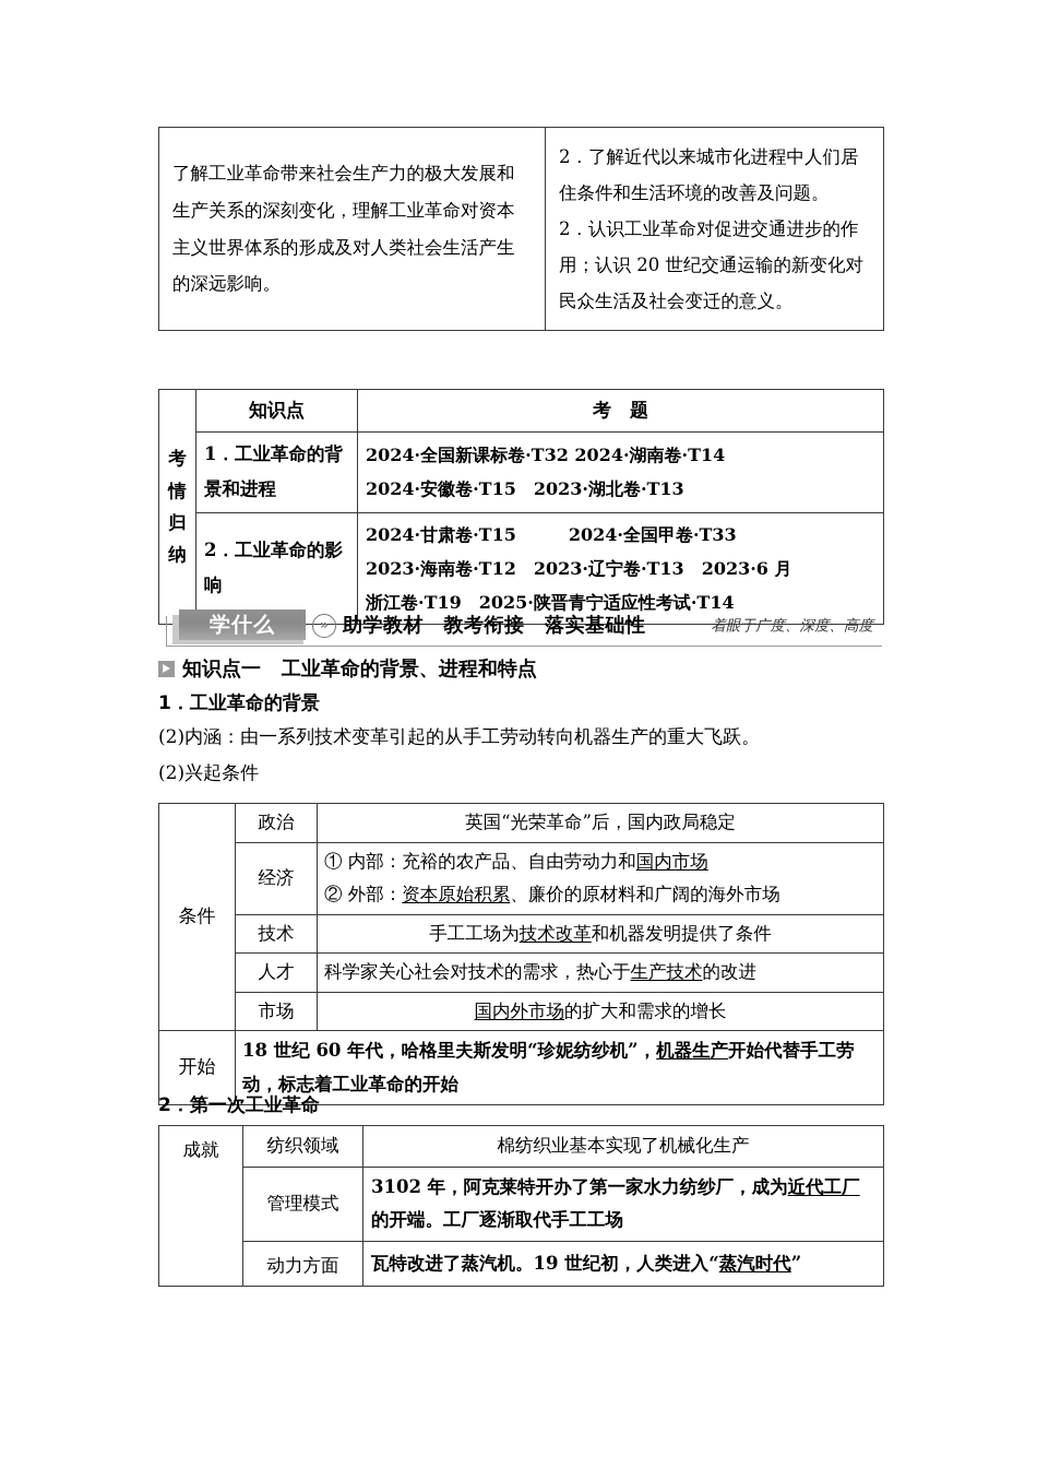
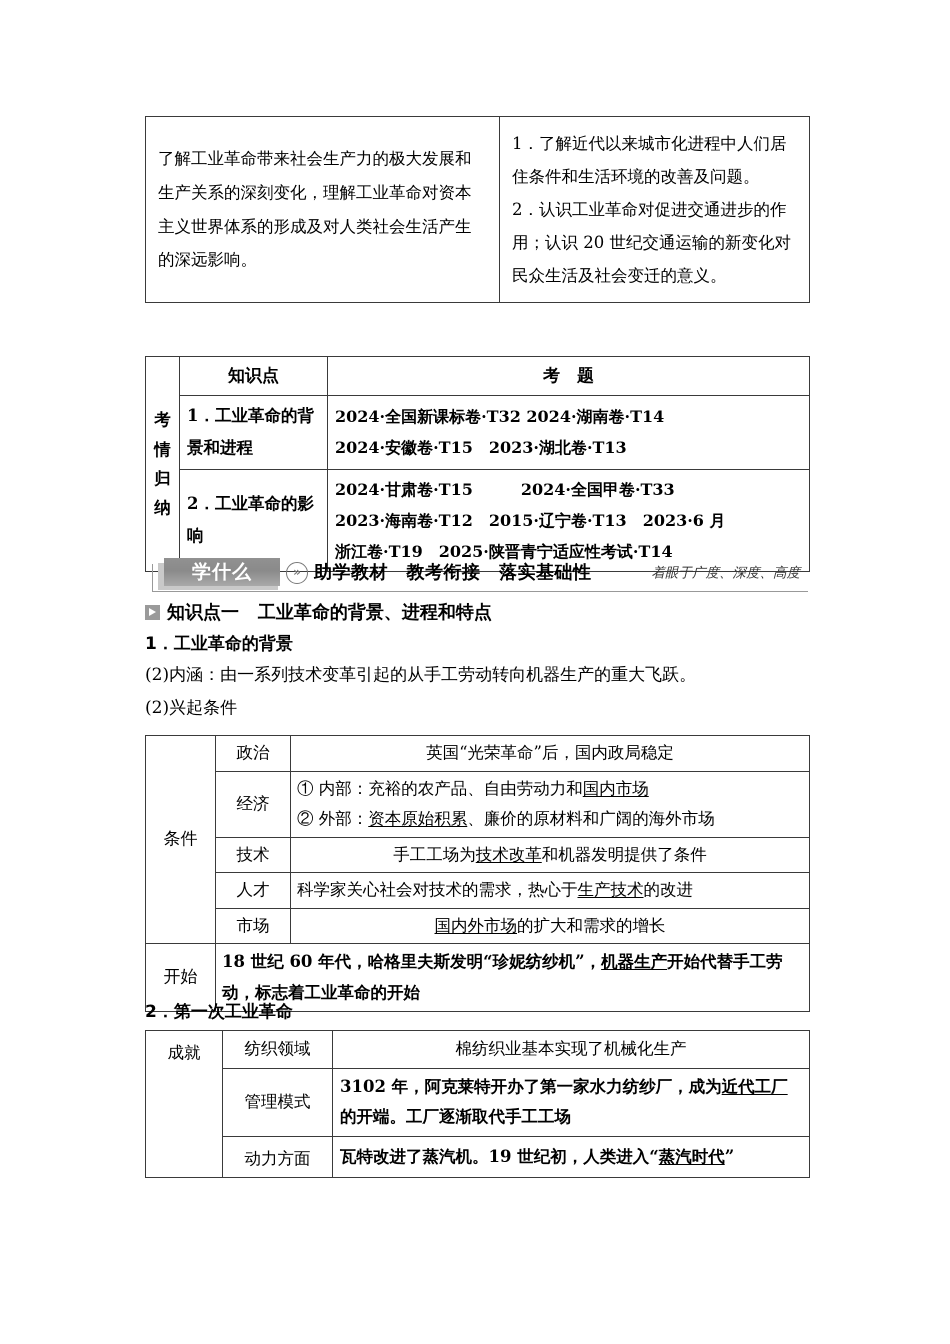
- 了解工业革命带来社会生产力的极大发展和生产关系的深刻变化，理解工业革命对资本主义世界体系的形成及对人类社会生活产生的深远影响。	2．了解近代以来城市化进程中人们居住条件和生活环境的改善及问题。 2．认识工业革命对促进交通进步的作用；认识 20 世纪交通运输的新变化对民众生活及社会变迁的意义。
+ 了解工业革命带来社会生产力的极大发展和生产关系的深刻变化，理解工业革命对资本主义世界体系的形成及对人类社会生活产生的深远影响。	1．了解近代以来城市化进程中人们居住条件和生活环境的改善及问题。 2．认识工业革命对促进交通进步的作用；认识 20 世纪交通运输的新变化对民众生活及社会变迁的意义。
  考 情 归 纳	知识点	考 题
  1．工业革命的背景和进程	2024·全国新课标卷·T32 2024·湖南卷·T14 2024·安徽卷·T15 2023·湖北卷·T13
- 2．工业革命的影响	2024·甘肃卷·T15 2024·全国甲卷·T33 2023·海南卷·T12 2023·辽宁卷·T13 2023·6 月 浙江卷·T19 2025·陕晋青宁适应性考试·T14
+ 2．工业革命的影响	2024·甘肃卷·T15 2024·全国甲卷·T33 2023·海南卷·T12 2015·辽宁卷·T13 2023·6 月 浙江卷·T19 2025·陕晋青宁适应性考试·T14
  学什么
  »
  助学教材 教考衔接 落实基础性
  着眼于广度、深度、高度
  知识点一 工业革命的背景、进程和特点
  1．工业革命的背景
  (2)内涵：由一系列技术变革引起的从手工劳动转向机器生产的重大飞跃。
  (2)兴起条件
  条件	政治	英国“光荣革命”后，国内政局稳定
  经济	① 内部：充裕的农产品、自由劳动力和国内市场 ② 外部：资本原始积累、廉价的原材料和广阔的海外市场
  技术	手工工场为技术改革和机器发明提供了条件
  人才	科学家关心社会对技术的需求，热心于生产技术的改进
  市场	国内外市场的扩大和需求的增长
  开始	18 世纪 60 年代，哈格里夫斯发明“珍妮纺纱机”，机器生产开始代替手工劳动，标志着工业革命的开始
  2．第一次工业革命
  成就	纺织领域	棉纺织业基本实现了机械化生产
  管理模式	3102 年，阿克莱特开办了第一家水力纺纱厂，成为近代工厂的开端。工厂逐渐取代手工工场
  动力方面	瓦特改进了蒸汽机。19 世纪初，人类进入“蒸汽时代”
